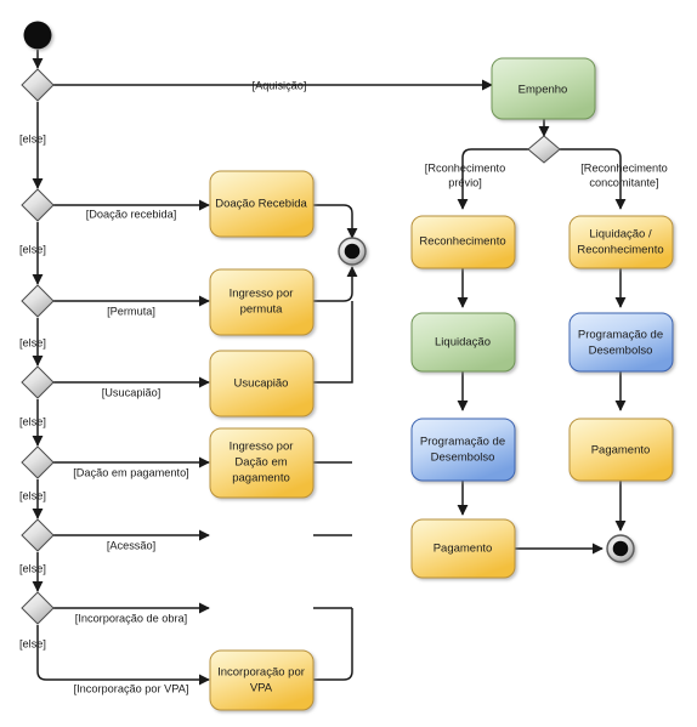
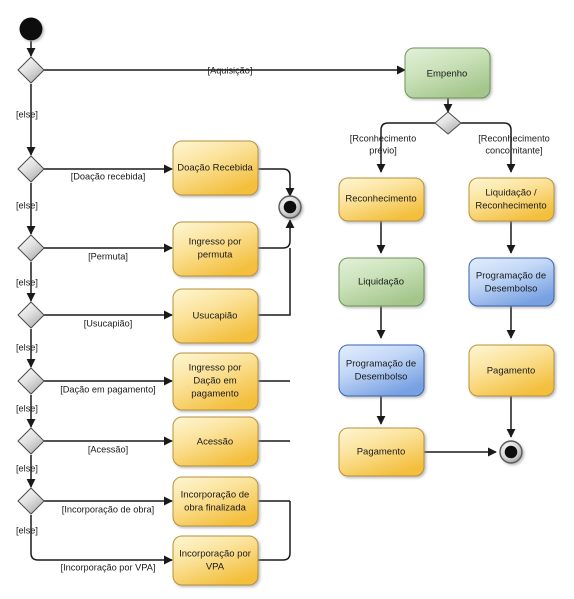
  Empenho
  Doação Recebida
  Ingresso por
  permuta
  Usucapião
  Ingresso por
  Dação em
  pagamento
+ Acessão
+ Incorporação de
+ obra finalizada
  Incorporação por
  VPA
  Reconhecimento
  Liquidação
  Programação de
  Desembolso
  Pagamento
  Liquidação /
  Reconhecimento
  Programação de
  Desembolso
  Pagamento
  [Aquisição]
  [else]
  [Doação recebida]
  [else]
  [Permuta]
  [else]
  [Usucapião]
  [else]
  [Dação em pagamento]
  [else]
  [Acessão]
  [else]
  [Incorporação de obra]
  [else]
  [Incorporação por VPA]
  [Rconhecimento
  prévio]
  [Reconhecimento
  concomitante]
